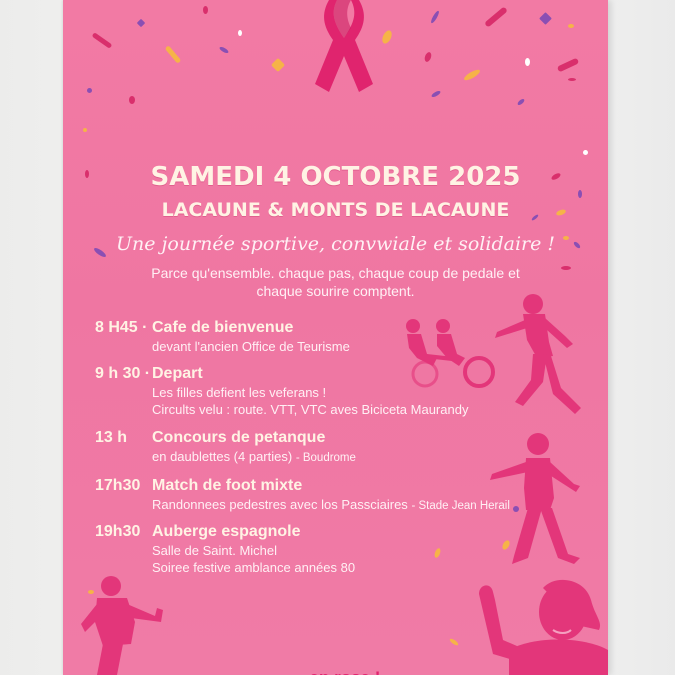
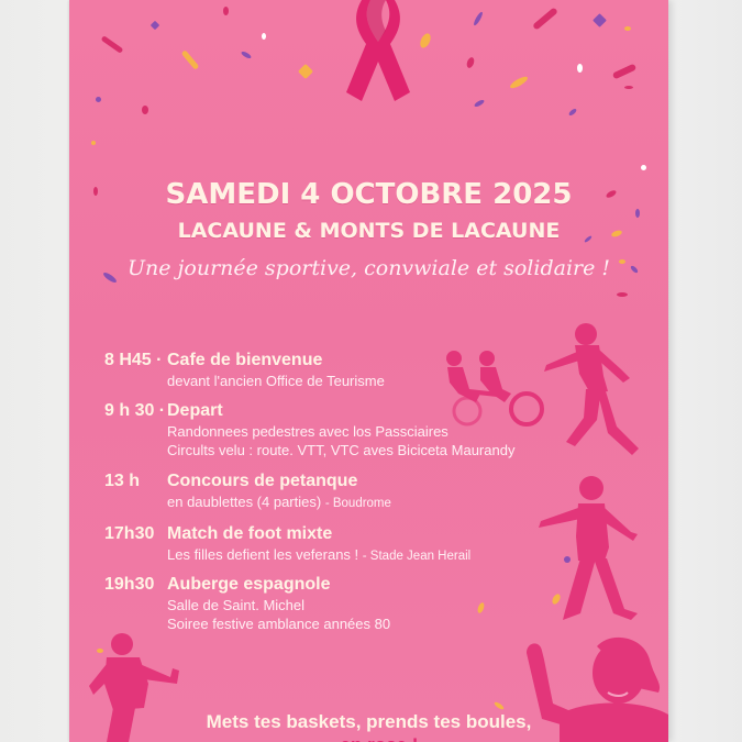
  SAMEDI 4 OCTOBRE 2025
  LACAUNE & MONTS DE LACAUNE
  Une journée sportive, convwiale et solidaire !
- Parce qu'ensemble. chaque pas, chaque coup de pedale et
- chaque sourire comptent.
  8 H45 ·
  Cafe de bienvenue
  devant l'ancien Office de Teurisme
  9 h 30 ·
  Depart
- Les filles defient les veferans !
+ Randonnees pedestres avec los Passciaires
  Circults velu : route. VTT, VTC aves Biciceta Maurandy
  13 h
  Concours de petanque
  en daublettes (4 parties) - Boudrome
  17h30
  Match de foot mixte
- Randonnees pedestres avec los Passciaires - Stade Jean Herail
+ Les filles defient les veferans ! - Stade Jean Herail
  19h30
  Auberge espagnole
  Salle de Saint. Michel
  Soiree festive amblance années 80
+ Mets tes baskets, prends tes boules,
